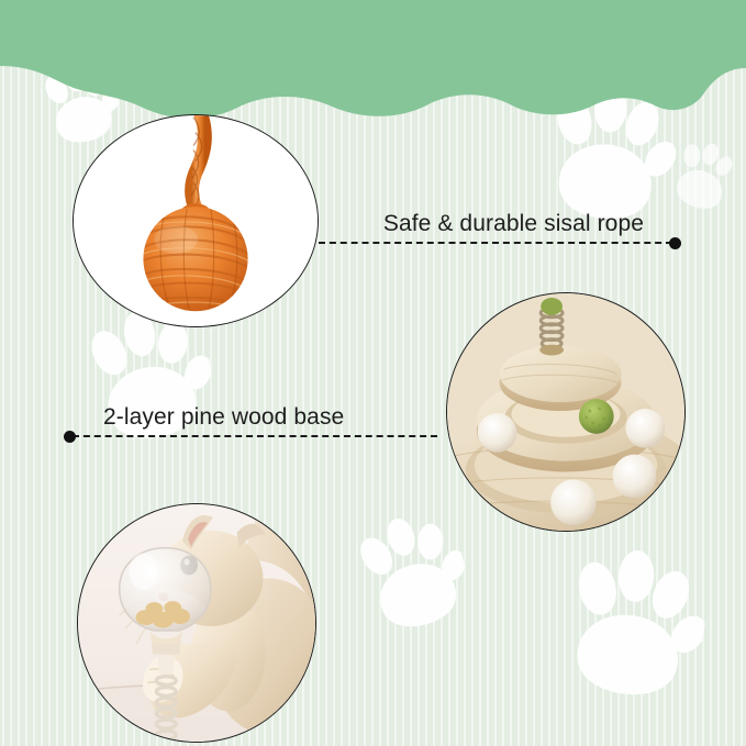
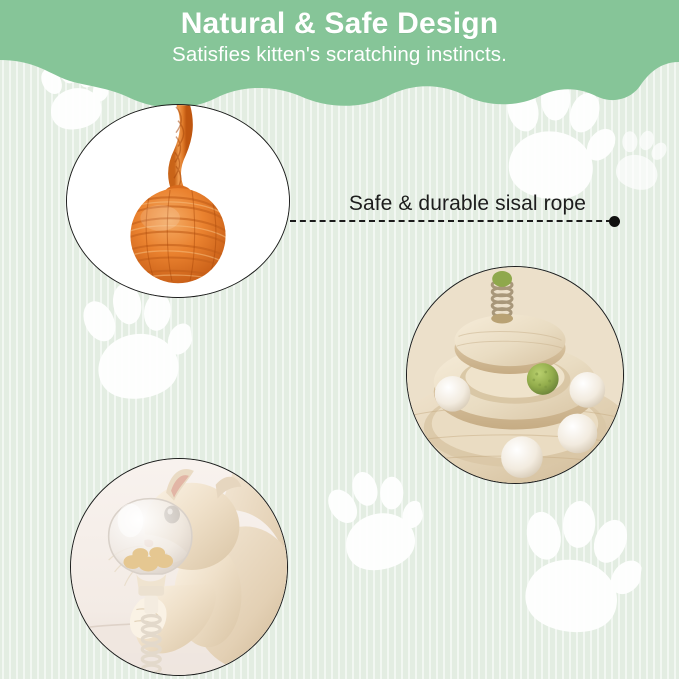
+ Natural & Safe Design
+ Satisfies kitten's scratching instincts.
  Safe & durable sisal rope
- 2-layer pine wood base
